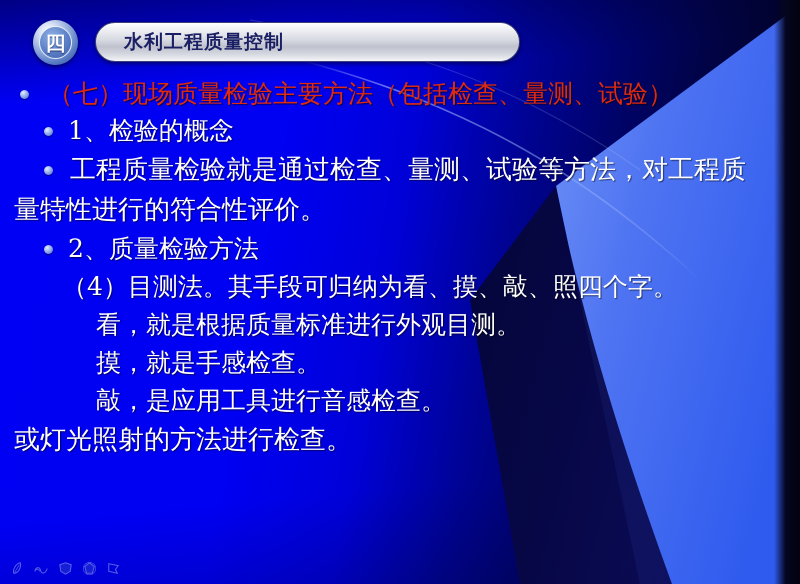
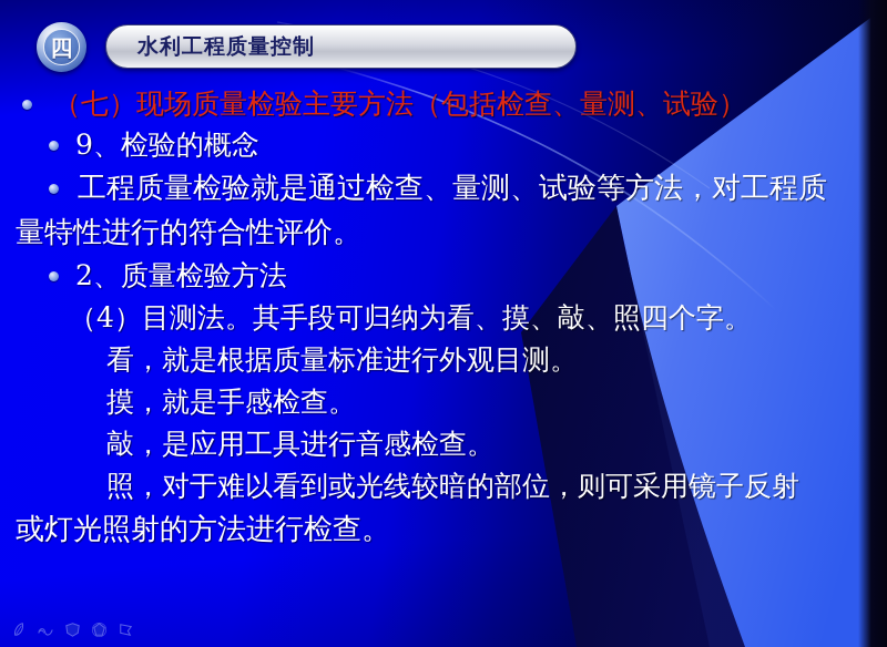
  水利工程质量控制
  四
  （七）现场质量检验主要方法（包括检查、量测、试验）
- 1、检验的概念
+ 9、检验的概念
  工程质量检验就是通过检查、量测、试验等方法，对工程质
  量特性进行的符合性评价。
  2、质量检验方法
  （4）目测法。其手段可归纳为看、摸、敲、照四个字。
  看，就是根据质量标准进行外观目测。
  摸，就是手感检查。
  敲，是应用工具进行音感检查。
+ 照，对于难以看到或光线较暗的部位，则可采用镜子反射
  或灯光照射的方法进行检查。
